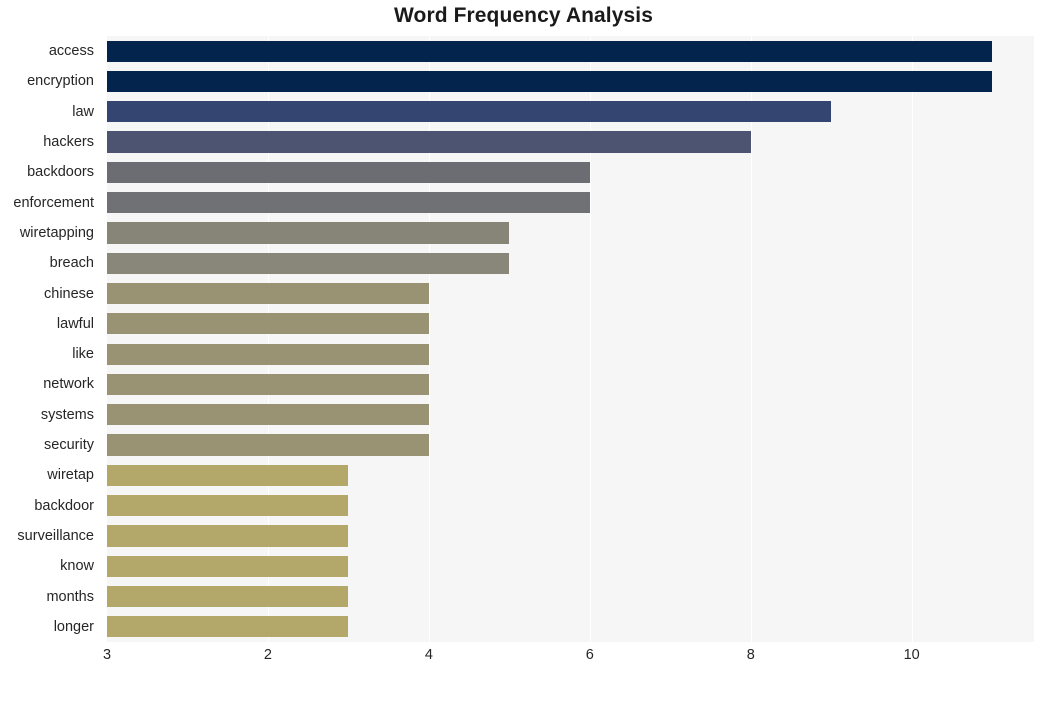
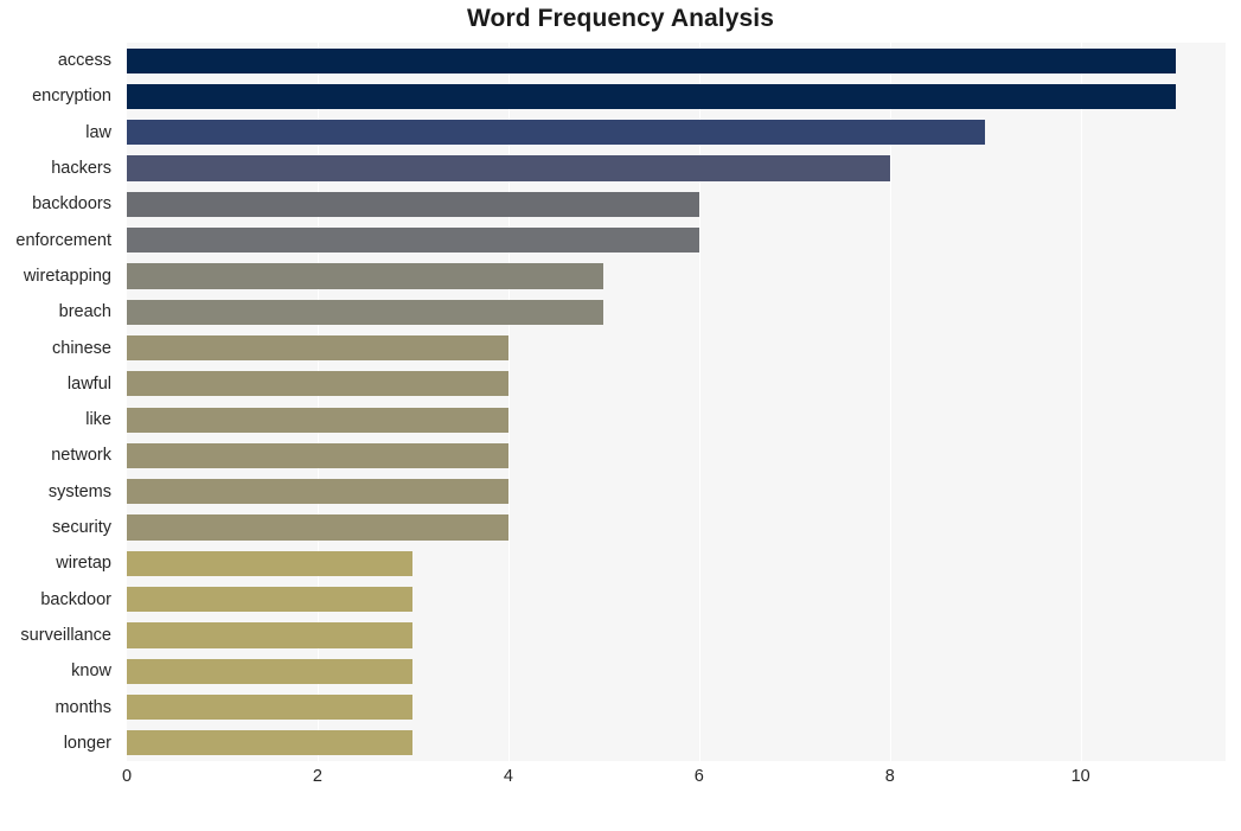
  Word Frequency Analysis
  access
  encryption
  law
  hackers
  backdoors
  enforcement
  wiretapping
  breach
  chinese
  lawful
  like
  network
  systems
  security
  wiretap
  backdoor
  surveillance
  know
  months
  longer
- 3
+ 0
  2
  4
  6
  8
  10
